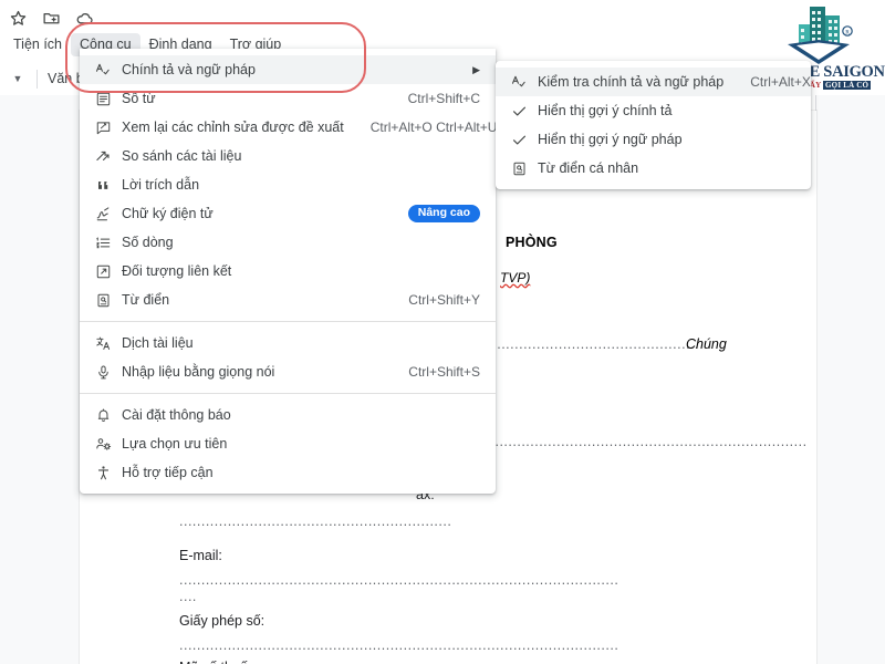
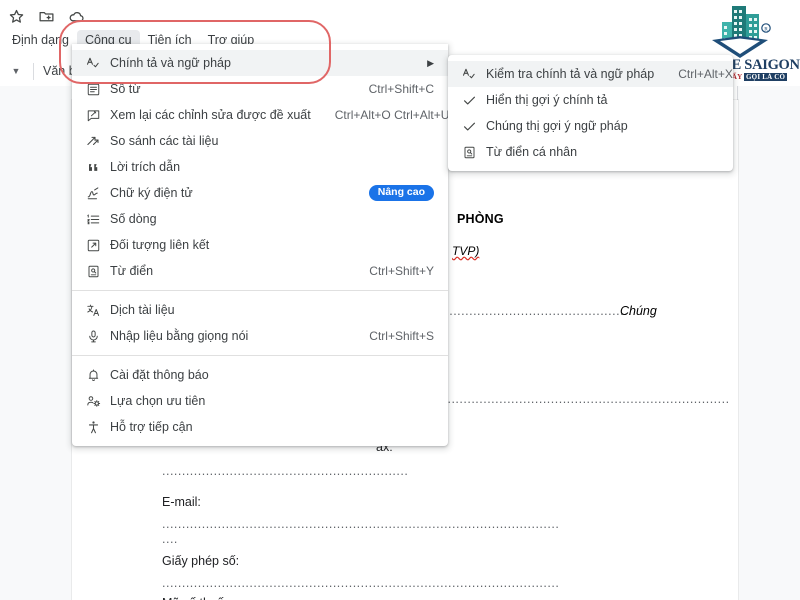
- Tiện ích
+ Định dạng
  Công cụ
- Định dạng
+ Tiện ích
  Trợ giúp
  ▼
  Văn
  PHÒNG
  TVP)
  Chúng
  .......................................................................
  ax:
  E-mail:
  ....................................................................................................
  ....
  Giấy phép số:
  ....................................................................................................
  Chính tả và ngữ pháp
  ▶
  Số từ
  Ctrl+Shift+C
  Xem lại các chỉnh sửa được đề xuất
  Ctrl+Alt+O Ctrl+Alt+U
  So sánh các tài liệu
  Lời trích dẫn
  Chữ ký điện tử
  Nâng cao
  Số dòng
  Đối tượng liên kết
  Từ điển
  Ctrl+Shift+Y
  Dịch tài liệu
  Nhập liệu bằng giọng nói
  Ctrl+Shift+S
  Cài đặt thông báo
  Lựa chọn ưu tiên
  Hỗ trợ tiếp cận
  Kiểm tra chính tả và ngữ pháp
  Ctrl+Alt+X
  Hiển thị gợi ý chính tả
- Hiển thị gợi ý ngữ pháp
+ Chúng thị gợi ý ngữ pháp
  Từ điển cá nhân
